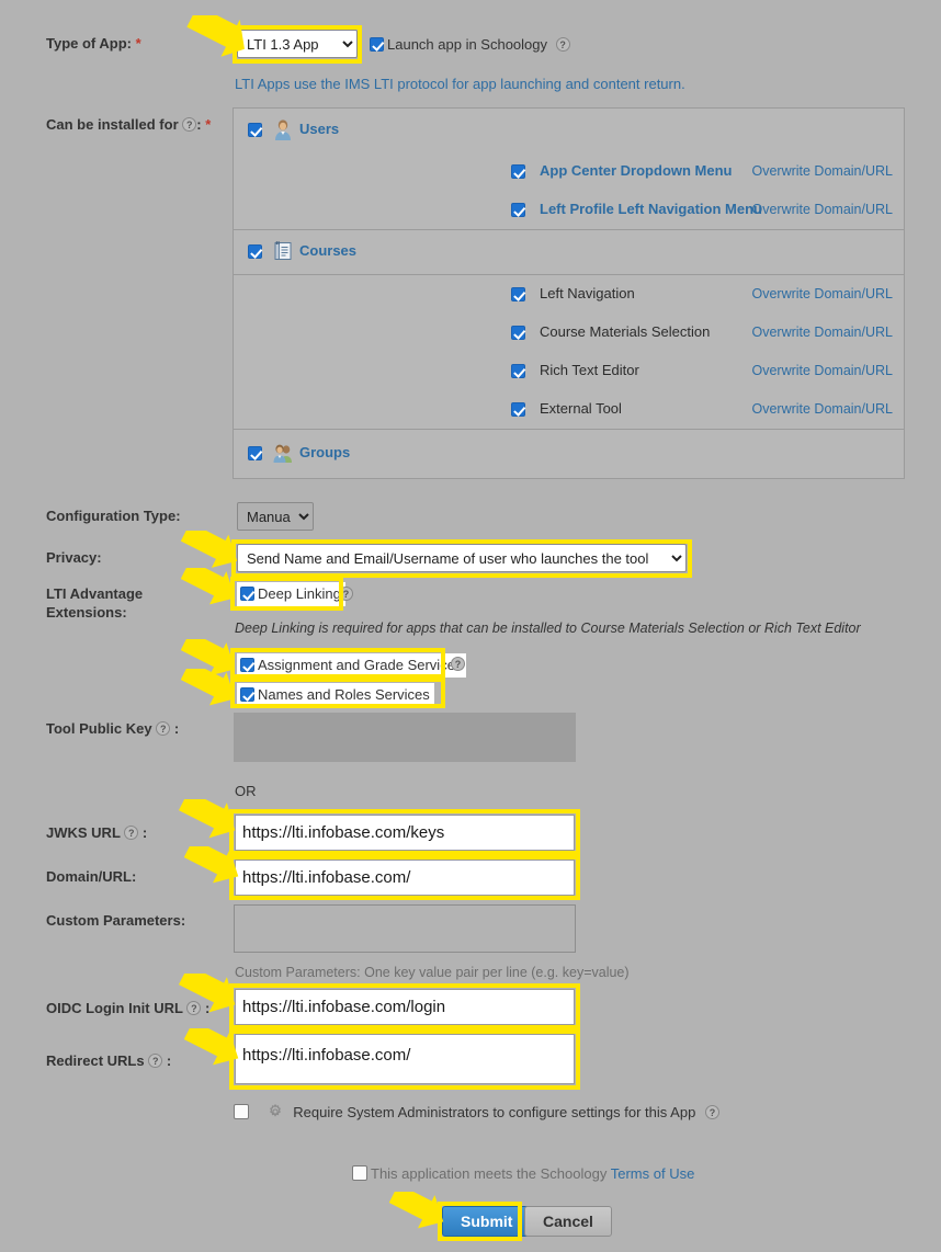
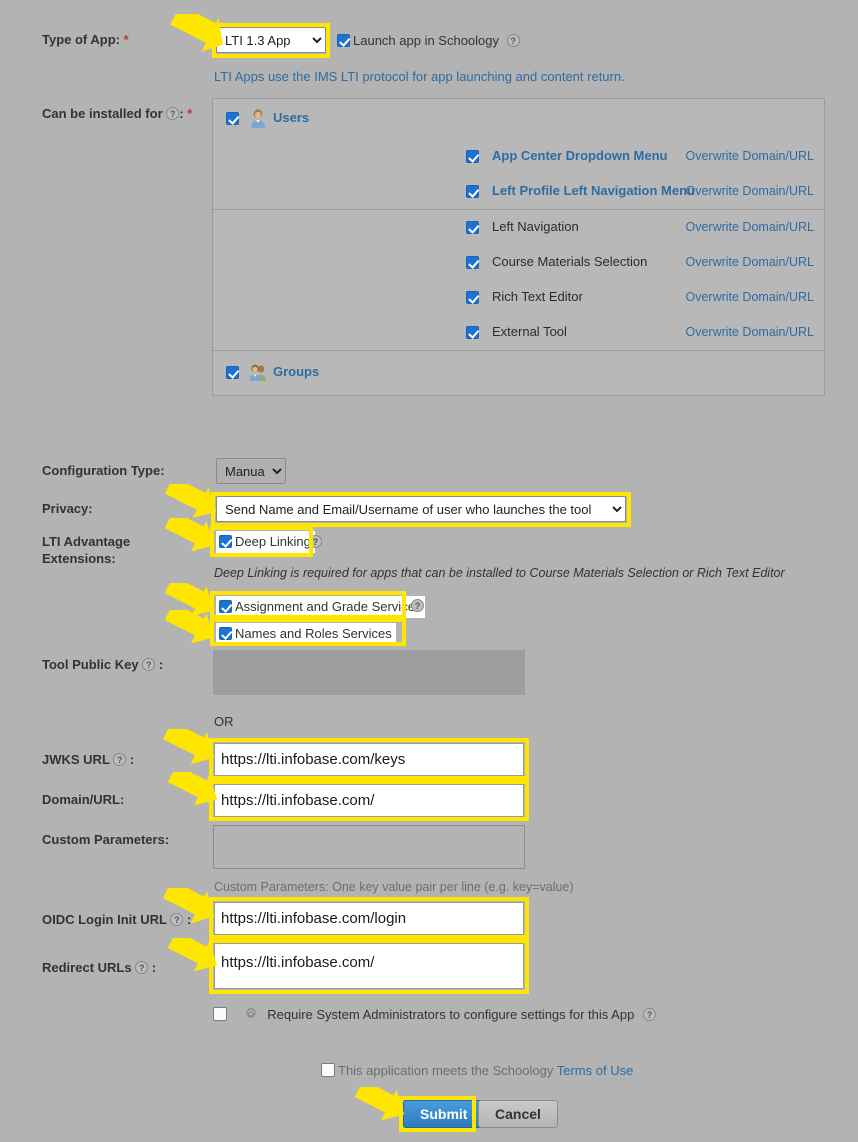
  Type of App: *
  LTI 1.3 App
  Launch app in Schoology ?
  LTI Apps use the IMS LTI protocol for app launching and content return.
  Can be installed for ? : *
  Users
  App Center Dropdown Menu
  Overwrite Domain/URL
  Left Profile Left Navigation Menu
  Overwrite Domain/URL
- Courses
  Left Navigation
  Overwrite Domain/URL
  Course Materials Selection
  Overwrite Domain/URL
  Rich Text Editor
  Overwrite Domain/URL
  External Tool
  Overwrite Domain/URL
  Groups
  Configuration Type:
  Manua
  Privacy:
  Send Name and Email/Username of user who launches the tool
  LTI Advantage
  Extensions:
  Deep Linking
  ?
  Deep Linking is required for apps that can be installed to Course Materials Selection or Rich Text Editor
  Assignment and Grade Servic
  ?
  Names and Roles Services
  Tool Public Key ? :
  OR
  JWKS URL ? :
  https://lti.infobase.com/keys
  Domain/URL:
  https://lti.infobase.com/
  Custom Parameters:
  Custom Parameters: One key value pair per line (e.g. key=value)
  OIDC Login Init URL ? :
  https://lti.infobase.com/login
  Redirect URLs ? :
  https://lti.infobase.com/
  Require System Administrators to configure settings for this App ?
  This application meets the Schoology Terms of Use
  Submit
  Cancel
